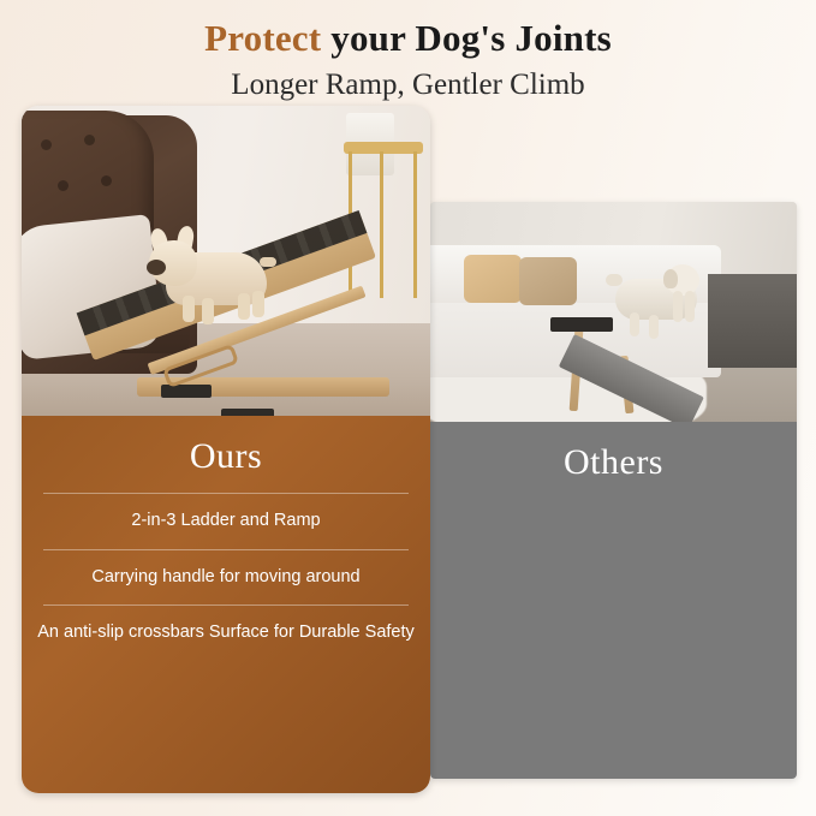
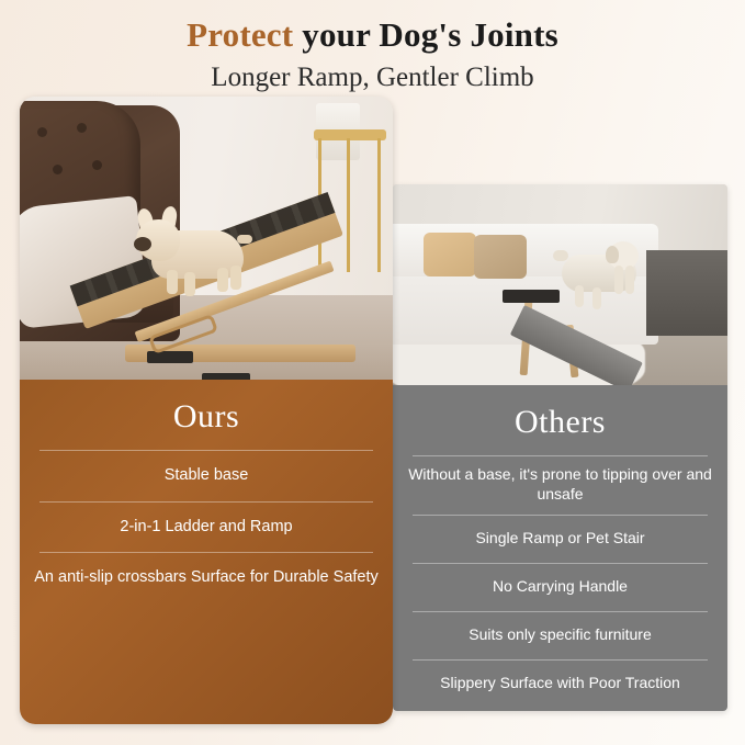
  Protect your Dog's Joints
  Longer Ramp, Gentler Climb
  Others
+ Without a base, it's prone to tipping over and unsafe
+ Single Ramp or Pet Stair
+ No Carrying Handle
+ Suits only specific furniture
+ Slippery Surface with Poor Traction
  Ours
+ Stable base
- 2-in-3 Ladder and Ramp
+ 2-in-1 Ladder and Ramp
- Carrying handle for moving around
  An anti-slip crossbars Surface for Durable Safety
